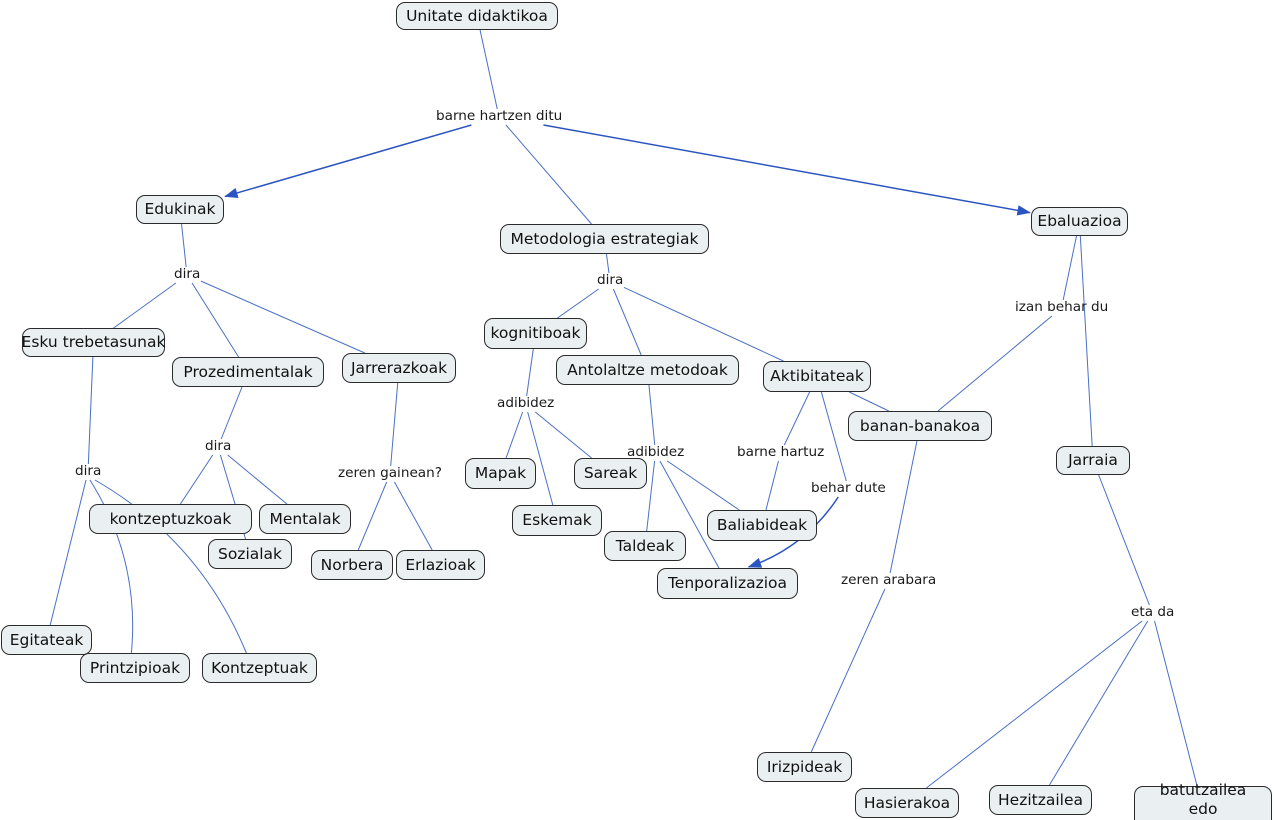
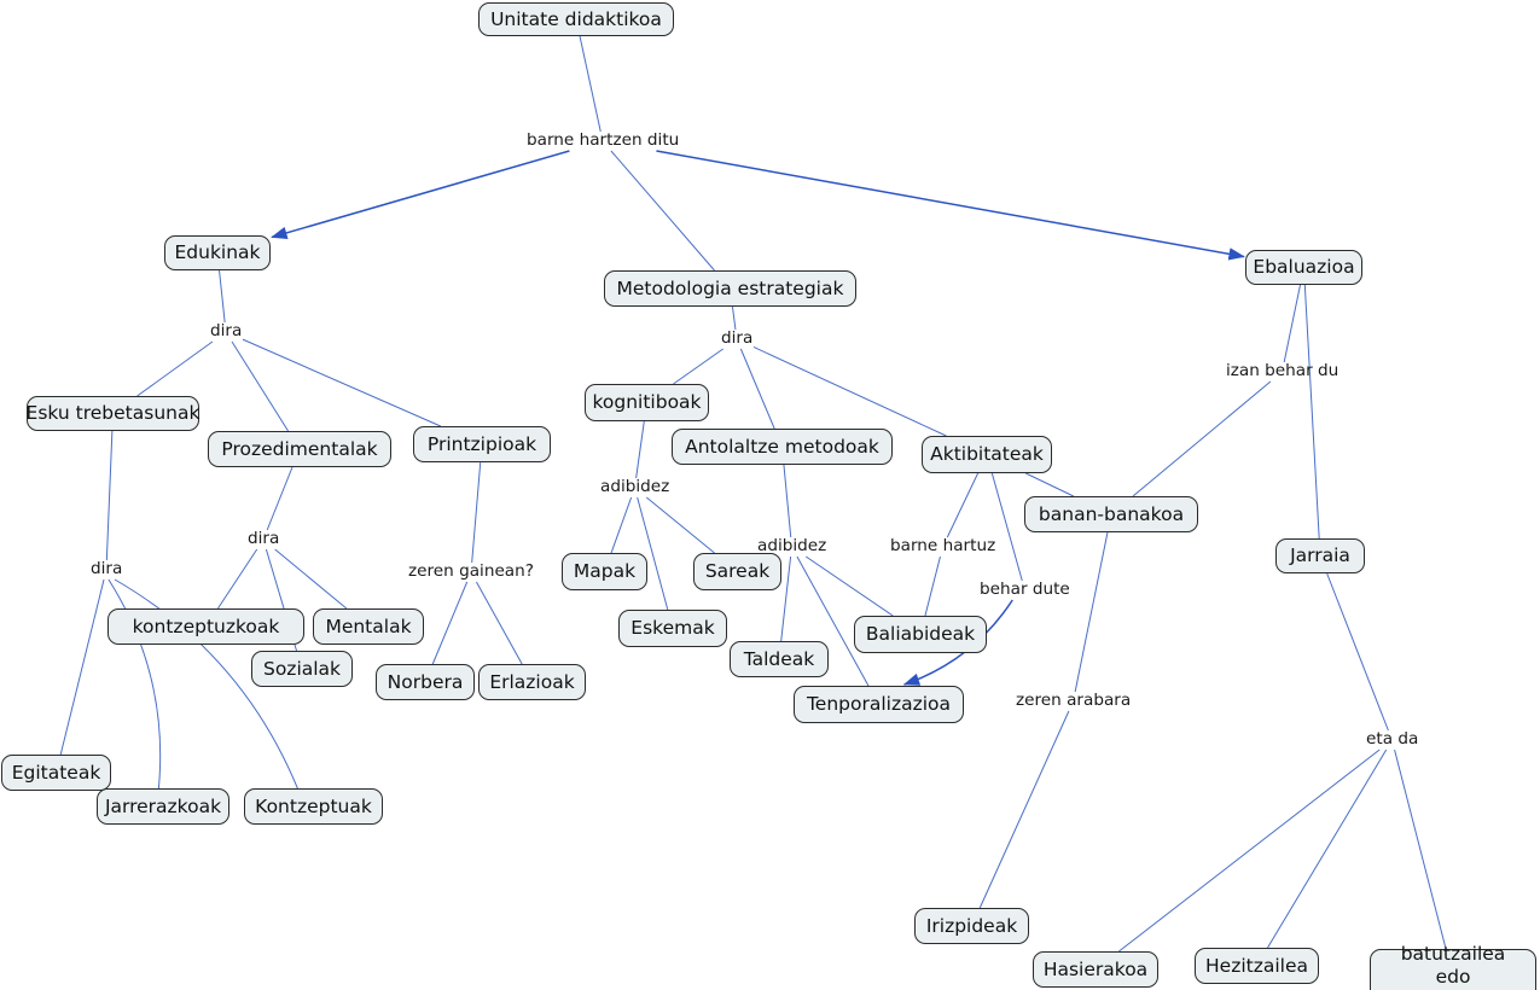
  barne hartzen ditu
  dira
  dira
  izan behar du
  adibidez
  dira
  dira
  zeren gainean?
  adibidez
  barne hartuz
  behar dute
  zeren arabara
  eta da
  Unitate didaktikoa
  Edukinak
  Metodologia estrategiak
  Ebaluazioa
  Esku trebetasunak
  Prozedimentalak
- Jarrerazkoak
+ Printzipioak
  kognitiboak
  Antolaltze metodoak
  Aktibitateak
  banan-banakoa
  Jarraia
  kontzeptuzkoak
  Mentalak
  Sozialak
  Norbera
  Erlazioak
  Mapak
  Sareak
  Eskemak
  Taldeak
  Baliabideak
  Tenporalizazioa
  Egitateak
- Printzipioak
+ Jarrerazkoak
  Kontzeptuak
  Irizpideak
  Hasierakoa
  Hezitzailea
  batutzailea edo
